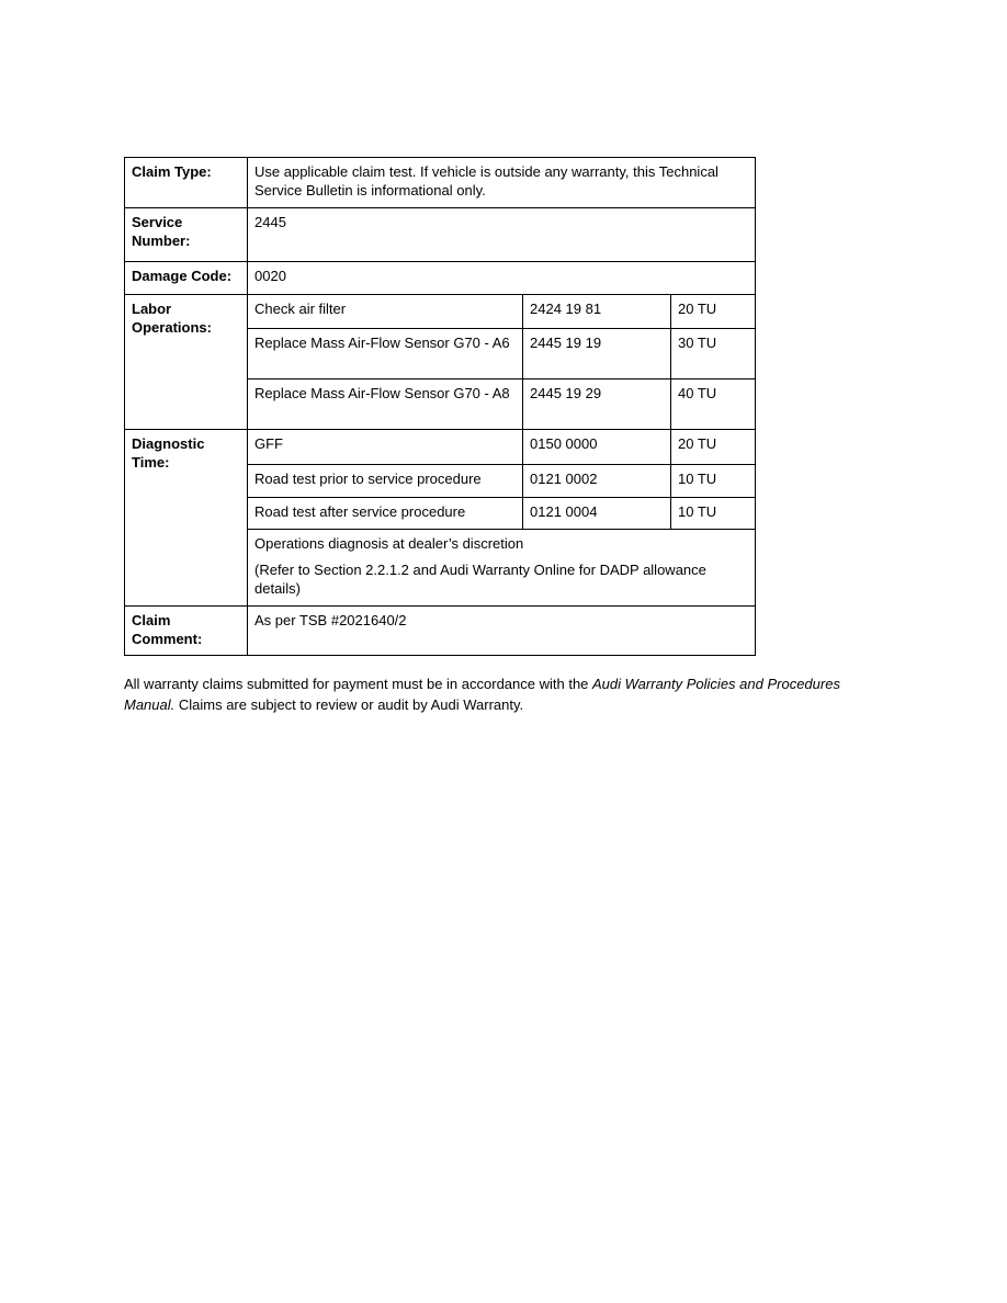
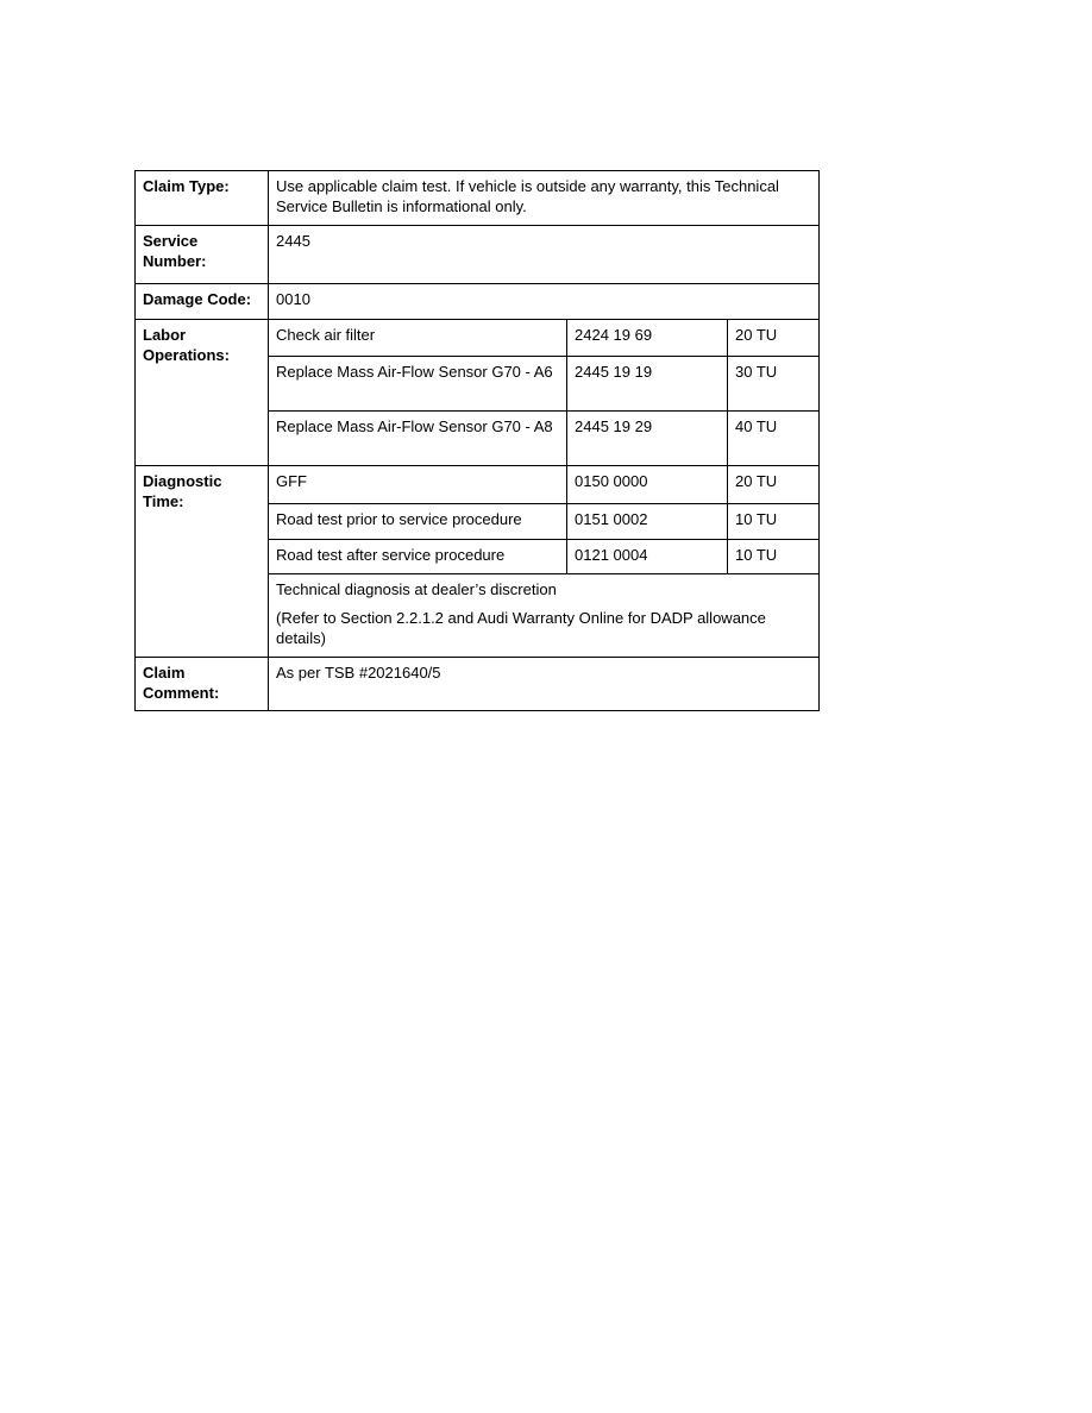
  Claim Type:	Use applicable claim test. If vehicle is outside any warranty, this Technical Service Bulletin is informational only.
  Service Number:	2445
- Damage Code:	0020
+ Damage Code:	0010
- Labor Operations:	Check air filter	2424 19 81	20 TU
+ Labor Operations:	Check air filter	2424 19 69	20 TU
  Replace Mass Air-Flow Sensor G70 - A6	2445 19 19	30 TU
  Replace Mass Air-Flow Sensor G70 - A8	2445 19 29	40 TU
  Diagnostic Time:	GFF	0150 0000	20 TU
- Road test prior to service procedure	0121 0002	10 TU
+ Road test prior to service procedure	0151 0002	10 TU
  Road test after service procedure	0121 0004	10 TU
- Operations diagnosis at dealer’s discretion (Refer to Section 2.2.1.2 and Audi Warranty Online for DADP allowance details)
+ Technical diagnosis at dealer’s discretion (Refer to Section 2.2.1.2 and Audi Warranty Online for DADP allowance details)
- Claim Comment:	As per TSB #2021640/2
+ Claim Comment:	As per TSB #2021640/5
- All warranty claims submitted for payment must be in accordance with the Audi Warranty Policies and Procedures Manual. Claims are subject to review or audit by Audi Warranty.
